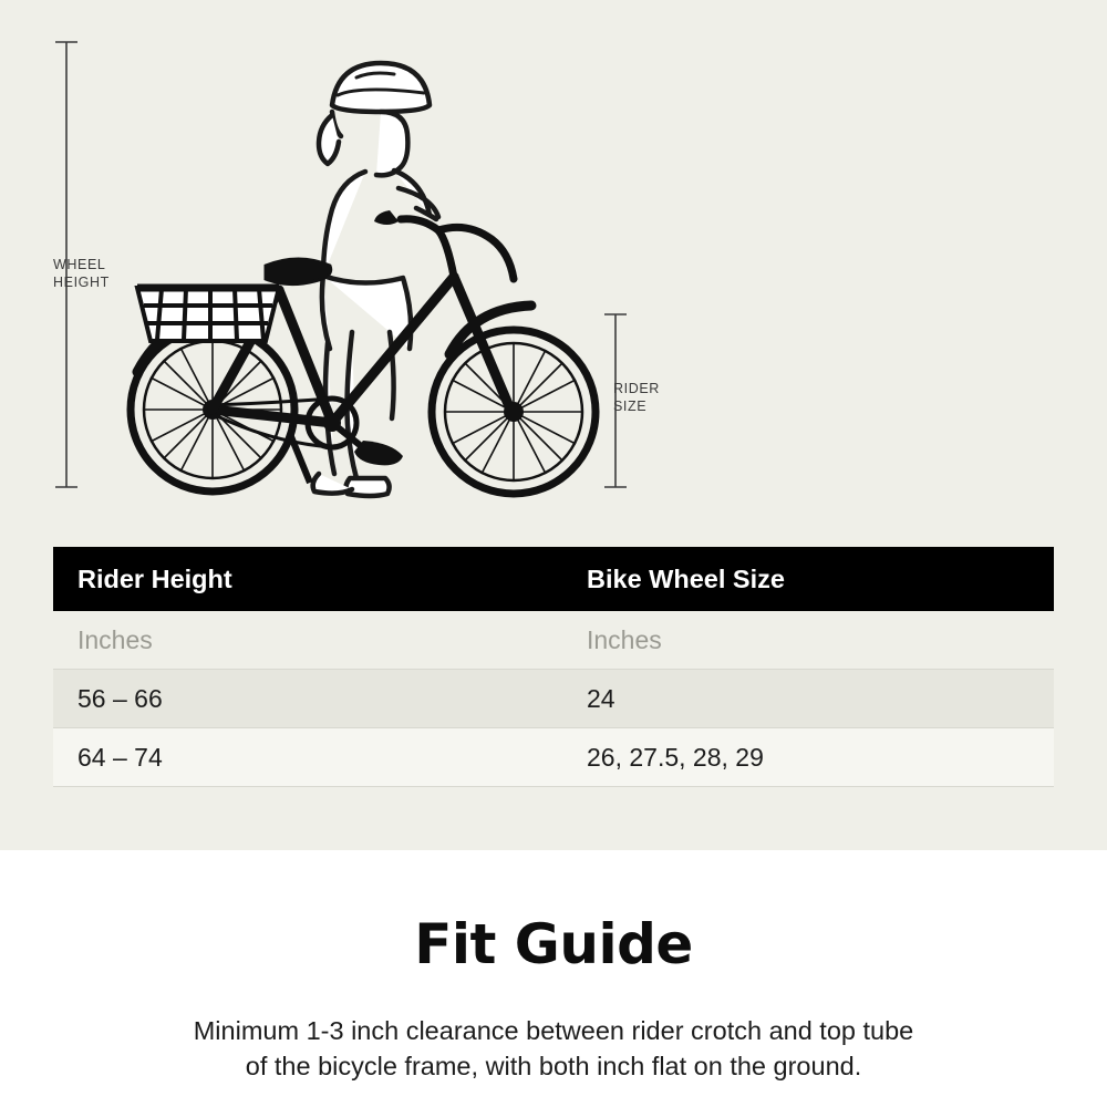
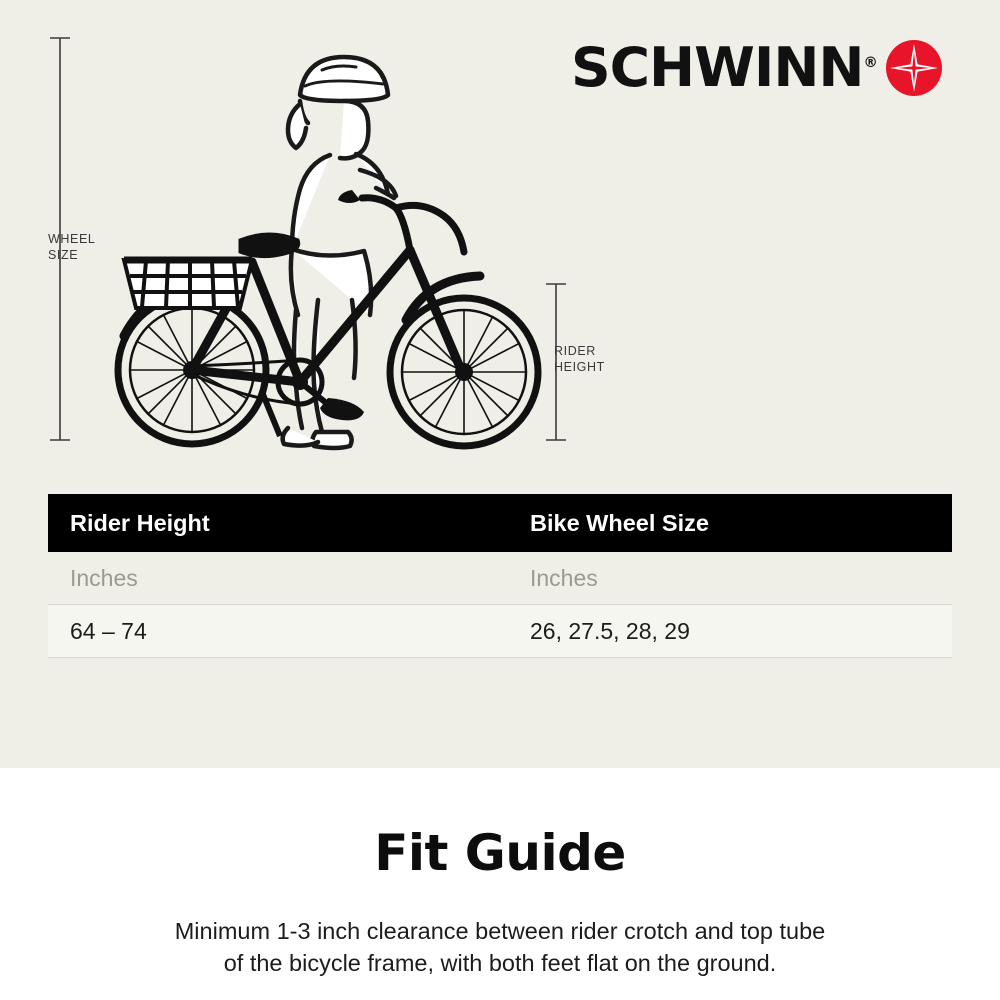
+ SCHWINN®
  WHEEL
- HEIGHT
+ SIZE
  RIDER
- SIZE
+ HEIGHT
  Rider Height	Bike Wheel Size
  Inches	Inches
- 56 – 66	24
  64 – 74	26, 27.5, 28, 29
  Fit Guide
  Minimum 1-3 inch clearance between rider crotch and top tube
- of the bicycle frame, with both inch flat on the ground.
+ of the bicycle frame, with both feet flat on the ground.
